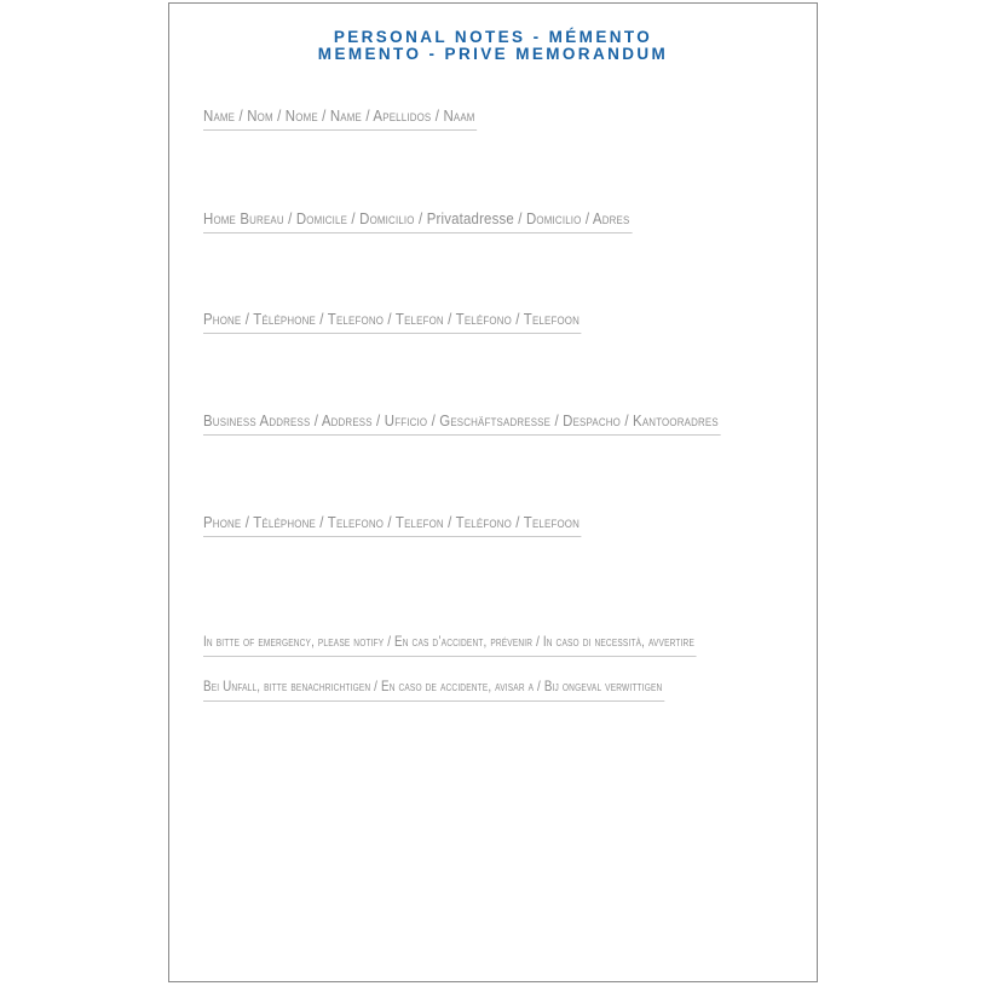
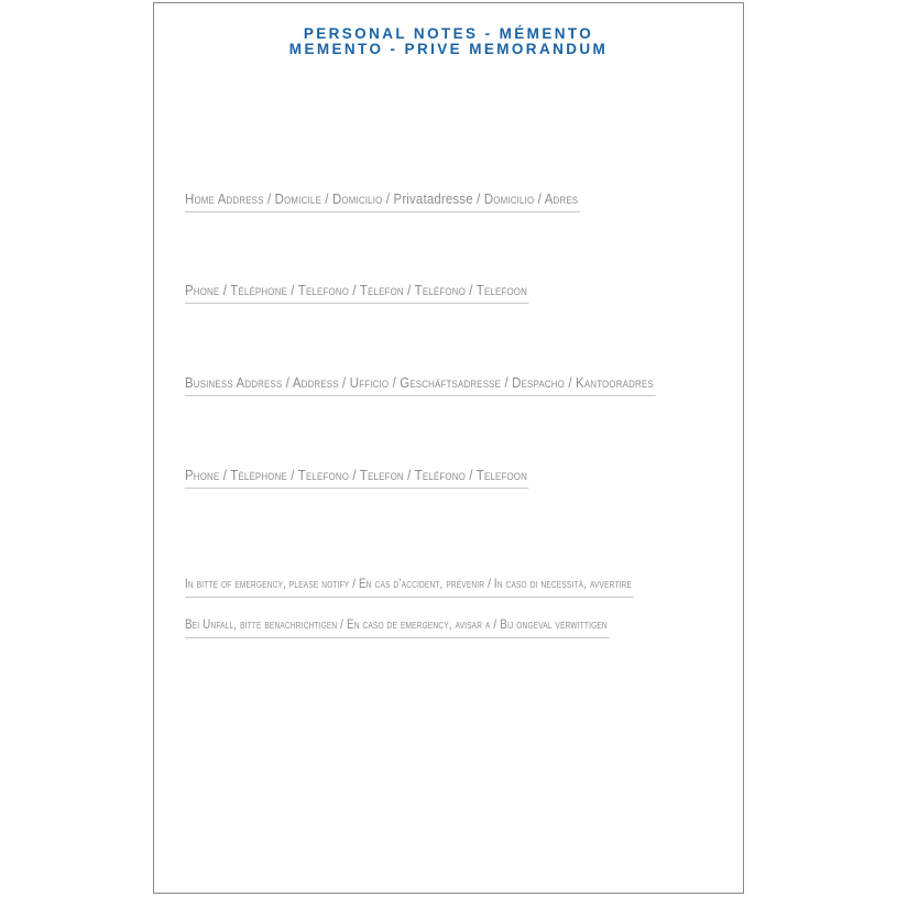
  PERSONAL NOTES - MÉMENTO
  MEMENTO - PRIVE MEMORANDUM
- Name / Nom / Nome / Name / Apellidos / Naam
- Home Bureau / Domicile / Domicilio / Privatadresse / Domicilio / Adres
+ Home Address / Domicile / Domicilio / Privatadresse / Domicilio / Adres
  Phone / Téléphone / Telefono / Telefon / Teléfono / Telefoon
  Business Address / Address / Ufficio / Geschäftsadresse / Despacho / Kantooradres
  Phone / Téléphone / Telefono / Telefon / Teléfono / Telefoon
  In bitte of emergency, please notify / En cas d’accident, prévenir / In caso di necessità, avvertire
- Bei Unfall, bitte benachrichtigen / En caso de accidente, avisar a / Bij ongeval verwittigen
+ Bei Unfall, bitte benachrichtigen / En caso de emergency, avisar a / Bij ongeval verwittigen
